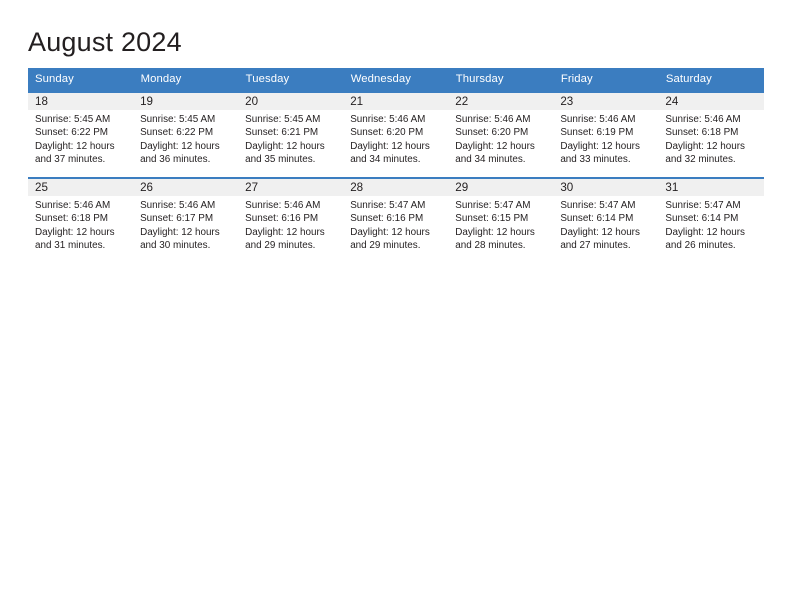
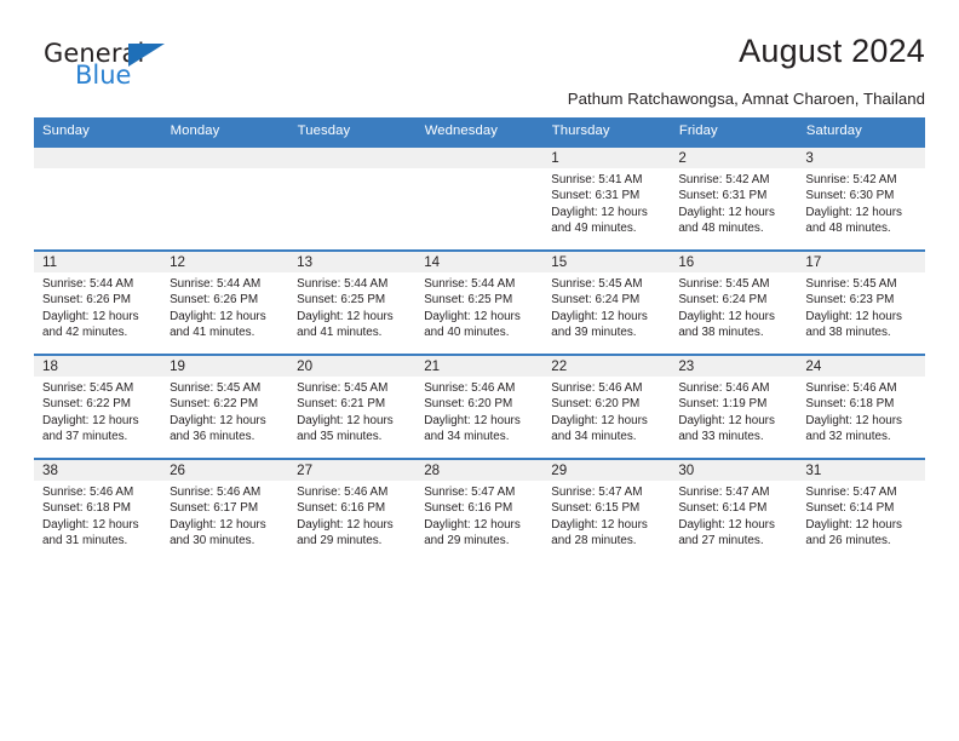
+ General
+ Blue
  August 2024
+ Pathum Ratchawongsa, Amnat Charoen, Thailand
  Sunday	Monday	Tuesday	Wednesday	Thursday	Friday	Saturday
+ 				1Sunrise: 5:41 AMSunset: 6:31 PMDaylight: 12 hours and 49 minutes.	2Sunrise: 5:42 AMSunset: 6:31 PMDaylight: 12 hours and 48 minutes.	3Sunrise: 5:42 AMSunset: 6:30 PMDaylight: 12 hours and 48 minutes.
+ 11Sunrise: 5:44 AMSunset: 6:26 PMDaylight: 12 hours and 42 minutes.	12Sunrise: 5:44 AMSunset: 6:26 PMDaylight: 12 hours and 41 minutes.	13Sunrise: 5:44 AMSunset: 6:25 PMDaylight: 12 hours and 41 minutes.	14Sunrise: 5:44 AMSunset: 6:25 PMDaylight: 12 hours and 40 minutes.	15Sunrise: 5:45 AMSunset: 6:24 PMDaylight: 12 hours and 39 minutes.	16Sunrise: 5:45 AMSunset: 6:24 PMDaylight: 12 hours and 38 minutes.	17Sunrise: 5:45 AMSunset: 6:23 PMDaylight: 12 hours and 38 minutes.
- 18Sunrise: 5:45 AMSunset: 6:22 PMDaylight: 12 hours and 37 minutes.	19Sunrise: 5:45 AMSunset: 6:22 PMDaylight: 12 hours and 36 minutes.	20Sunrise: 5:45 AMSunset: 6:21 PMDaylight: 12 hours and 35 minutes.	21Sunrise: 5:46 AMSunset: 6:20 PMDaylight: 12 hours and 34 minutes.	22Sunrise: 5:46 AMSunset: 6:20 PMDaylight: 12 hours and 34 minutes.	23Sunrise: 5:46 AMSunset: 6:19 PMDaylight: 12 hours and 33 minutes.	24Sunrise: 5:46 AMSunset: 6:18 PMDaylight: 12 hours and 32 minutes.
+ 18Sunrise: 5:45 AMSunset: 6:22 PMDaylight: 12 hours and 37 minutes.	19Sunrise: 5:45 AMSunset: 6:22 PMDaylight: 12 hours and 36 minutes.	20Sunrise: 5:45 AMSunset: 6:21 PMDaylight: 12 hours and 35 minutes.	21Sunrise: 5:46 AMSunset: 6:20 PMDaylight: 12 hours and 34 minutes.	22Sunrise: 5:46 AMSunset: 6:20 PMDaylight: 12 hours and 34 minutes.	23Sunrise: 5:46 AMSunset: 1:19 PMDaylight: 12 hours and 33 minutes.	24Sunrise: 5:46 AMSunset: 6:18 PMDaylight: 12 hours and 32 minutes.
- 25Sunrise: 5:46 AMSunset: 6:18 PMDaylight: 12 hours and 31 minutes.	26Sunrise: 5:46 AMSunset: 6:17 PMDaylight: 12 hours and 30 minutes.	27Sunrise: 5:46 AMSunset: 6:16 PMDaylight: 12 hours and 29 minutes.	28Sunrise: 5:47 AMSunset: 6:16 PMDaylight: 12 hours and 29 minutes.	29Sunrise: 5:47 AMSunset: 6:15 PMDaylight: 12 hours and 28 minutes.	30Sunrise: 5:47 AMSunset: 6:14 PMDaylight: 12 hours and 27 minutes.	31Sunrise: 5:47 AMSunset: 6:14 PMDaylight: 12 hours and 26 minutes.
+ 38Sunrise: 5:46 AMSunset: 6:18 PMDaylight: 12 hours and 31 minutes.	26Sunrise: 5:46 AMSunset: 6:17 PMDaylight: 12 hours and 30 minutes.	27Sunrise: 5:46 AMSunset: 6:16 PMDaylight: 12 hours and 29 minutes.	28Sunrise: 5:47 AMSunset: 6:16 PMDaylight: 12 hours and 29 minutes.	29Sunrise: 5:47 AMSunset: 6:15 PMDaylight: 12 hours and 28 minutes.	30Sunrise: 5:47 AMSunset: 6:14 PMDaylight: 12 hours and 27 minutes.	31Sunrise: 5:47 AMSunset: 6:14 PMDaylight: 12 hours and 26 minutes.
